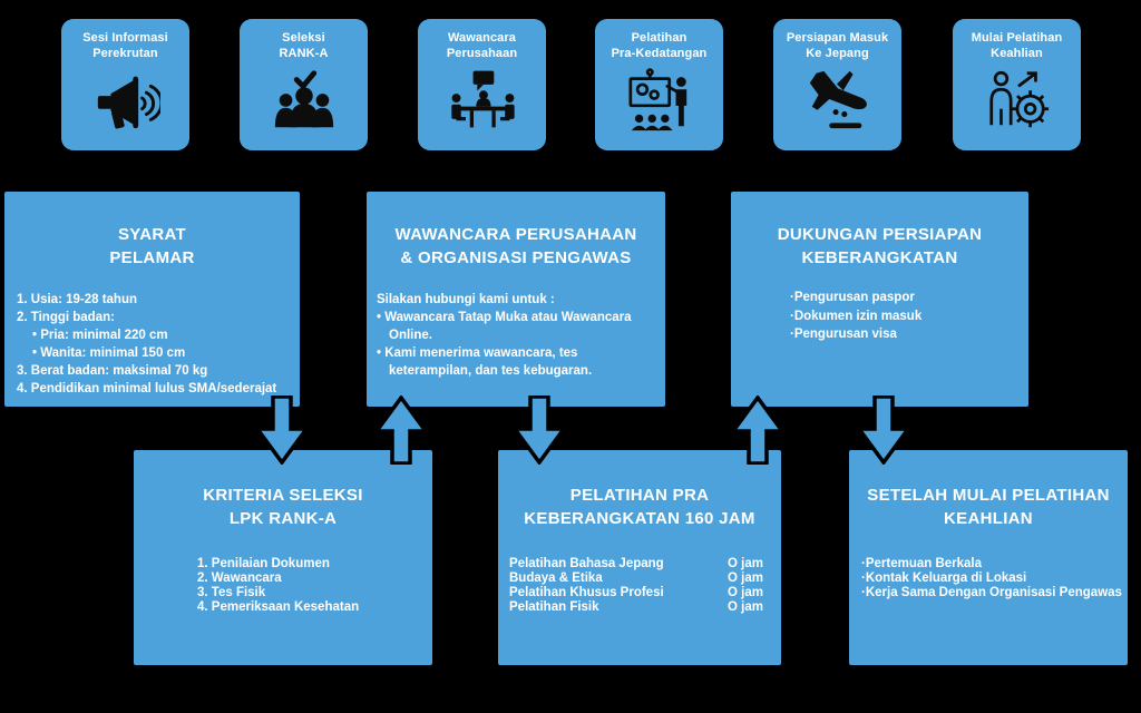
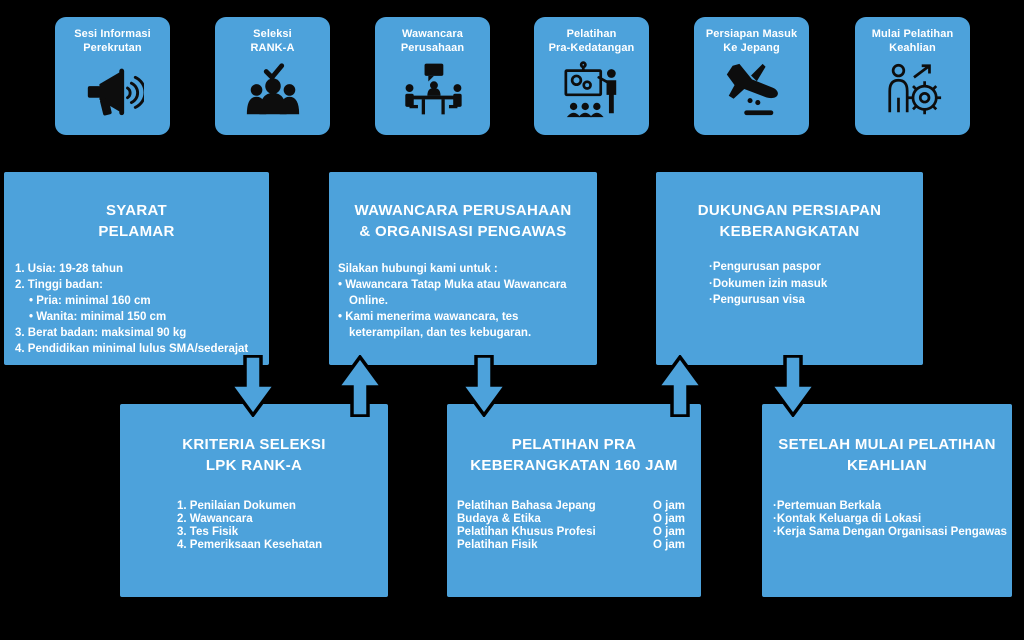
  Sesi Informasi
  Perekrutan
  Seleksi
  RANK-A
  Wawancara
  Perusahaan
  Pelatihan
  Pra-Kedatangan
  Persiapan Masuk
  Ke Jepang
  Mulai Pelatihan
  Keahlian
  SYARAT
  PELAMAR
  1. Usia: 19-28 tahun
  2. Tinggi badan:
- • Pria: minimal 220 cm
+ • Pria: minimal 160 cm
  • Wanita: minimal 150 cm
- 3. Berat badan: maksimal 70 kg
+ 3. Berat badan: maksimal 90 kg
  4. Pendidikan minimal lulus SMA/sederajat
  WAWANCARA PERUSAHAAN
  & ORGANISASI PENGAWAS
  Silakan hubungi kami untuk :
  • Wawancara Tatap Muka atau Wawancara Online.
  • Kami menerima wawancara, tes keterampilan, dan tes kebugaran.
  DUKUNGAN PERSIAPAN
  KEBERANGKATAN
  ·Pengurusan paspor
  ·Dokumen izin masuk
  ·Pengurusan visa
  KRITERIA SELEKSI
  LPK RANK-A
  1. Penilaian Dokumen
  2. Wawancara
  3. Tes Fisik
  4. Pemeriksaan Kesehatan
  PELATIHAN PRA
  KEBERANGKATAN 160 JAM
  Pelatihan Bahasa Jepang
  O jam
  Budaya & Etika
  O jam
  Pelatihan Khusus Profesi
  O jam
  Pelatihan Fisik
  O jam
  SETELAH MULAI PELATIHAN
  KEAHLIAN
  ·Pertemuan Berkala
  ·Kontak Keluarga di Lokasi
  ·Kerja Sama Dengan Organisasi Pengawas
